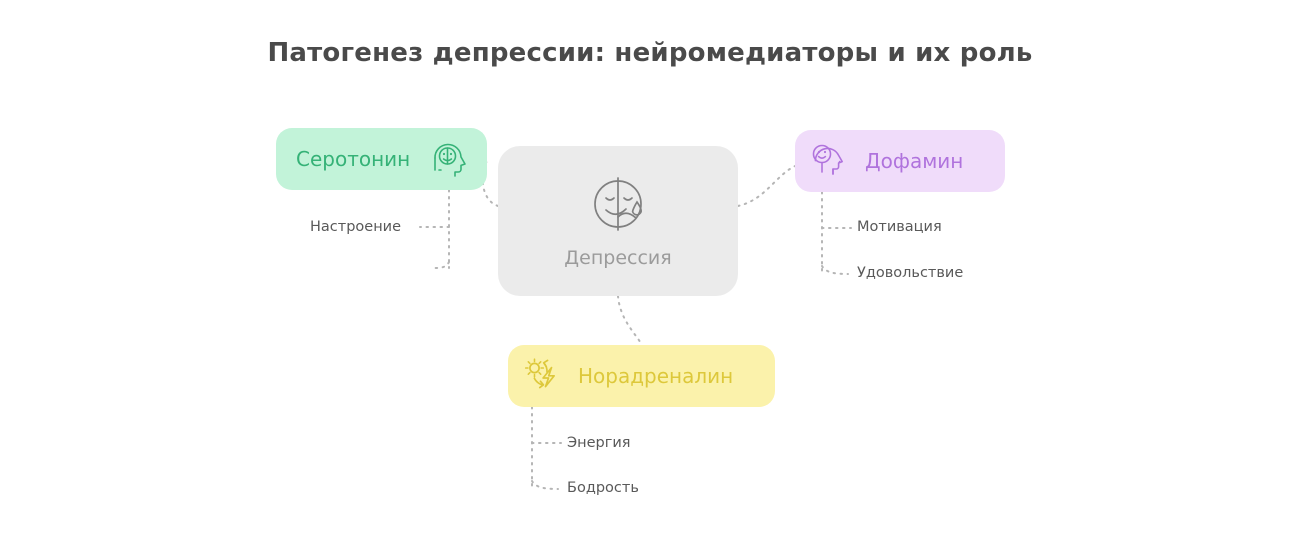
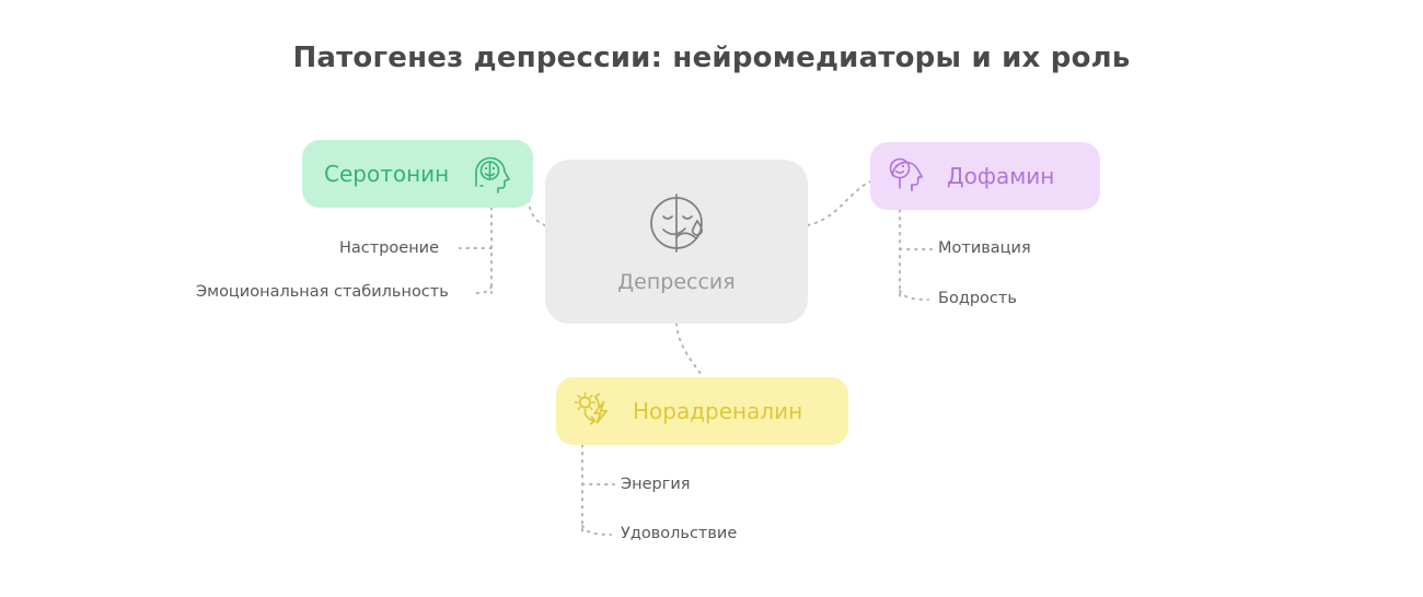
  Патогенез депрессии: нейромедиаторы и их роль
  Депрессия
  Серотонин
  Дофамин
  Норадреналин
  Настроение
+ Эмоциональная стабильность
  Мотивация
- Удовольствие
+ Бодрость
  Энергия
- Бодрость
+ Удовольствие
